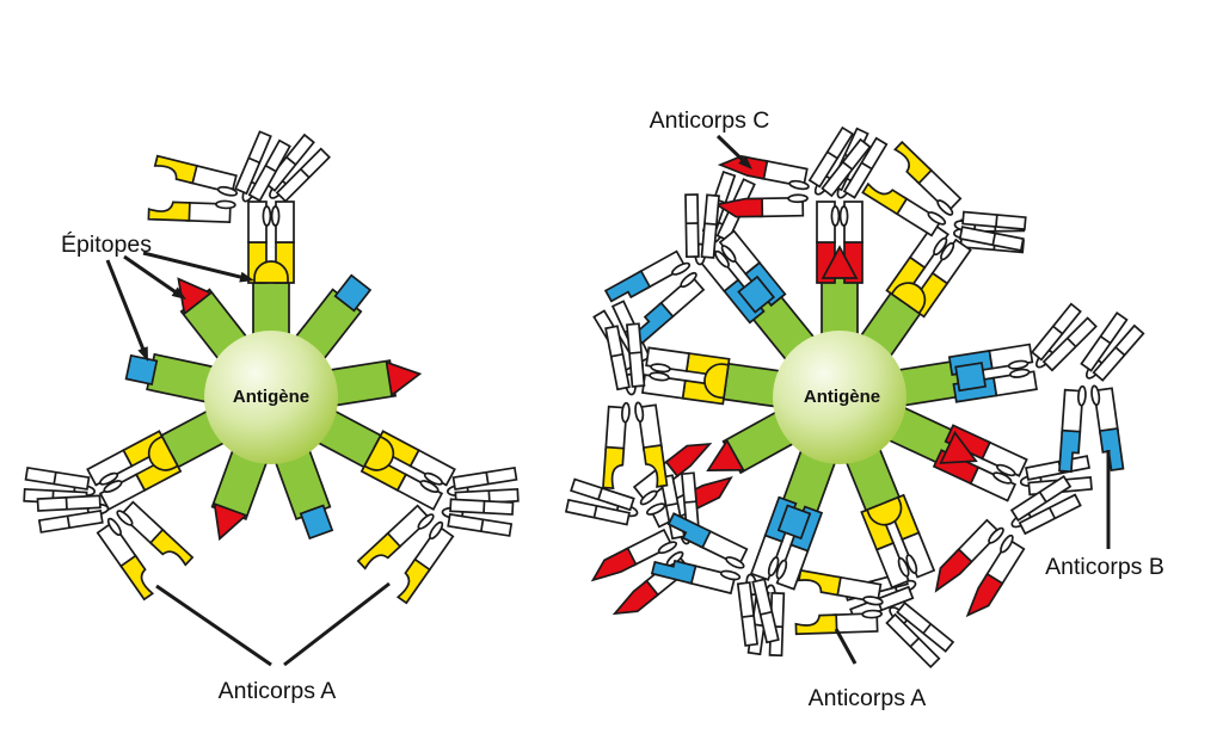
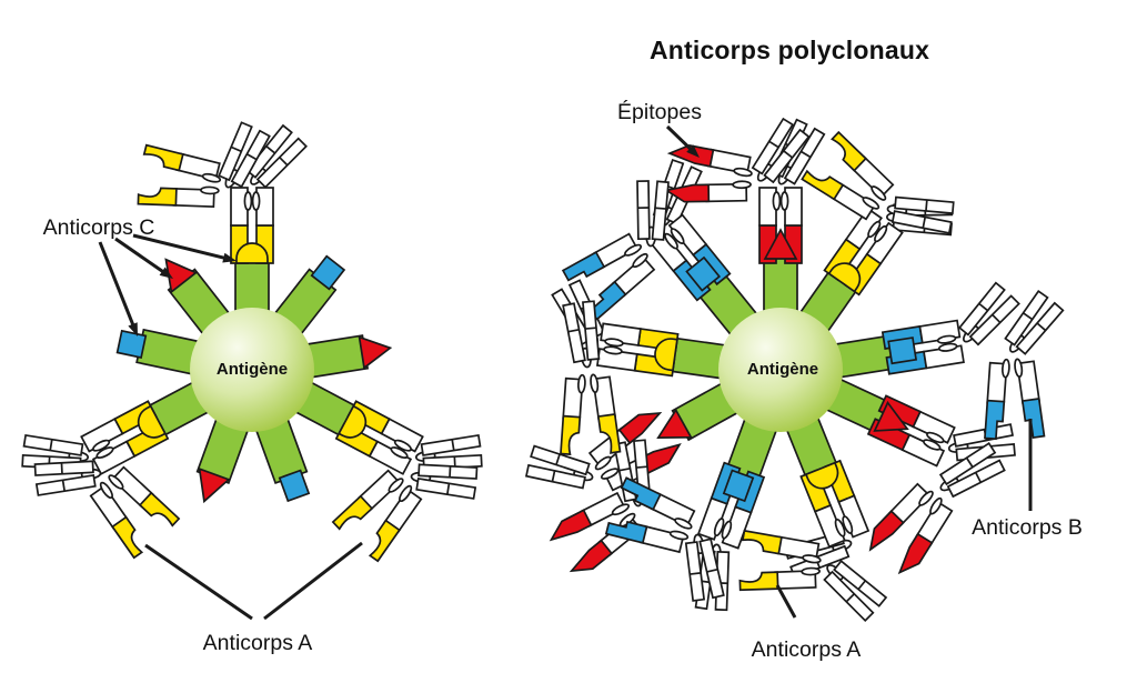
+ Anticorps polyclonaux
  Antigène
  Antigène
- Épitopes
+ Anticorps C
  Anticorps A
- Anticorps C
+ Épitopes
  Anticorps B
  Anticorps A
